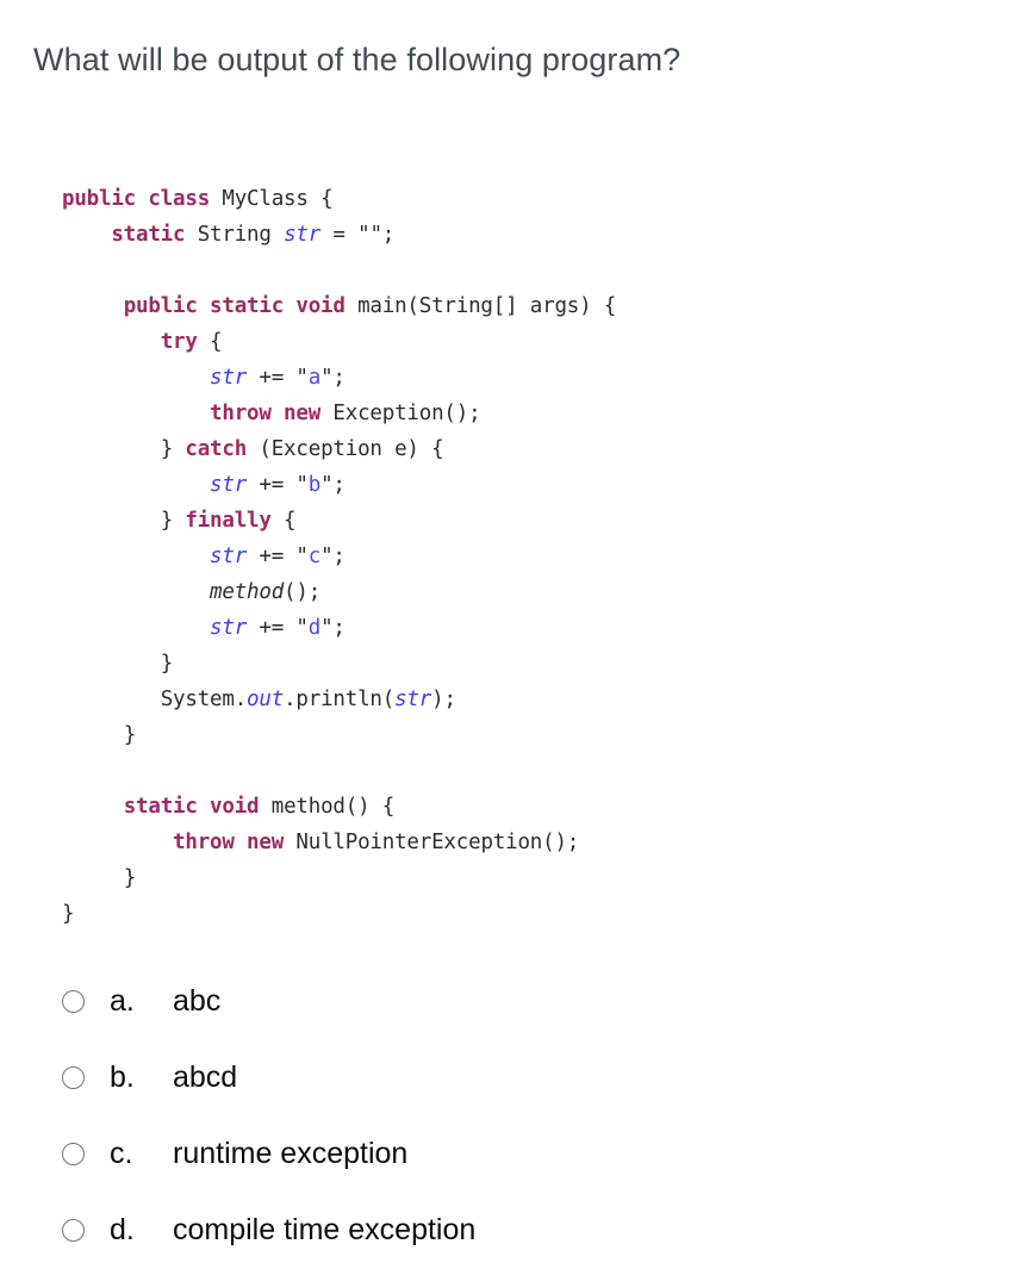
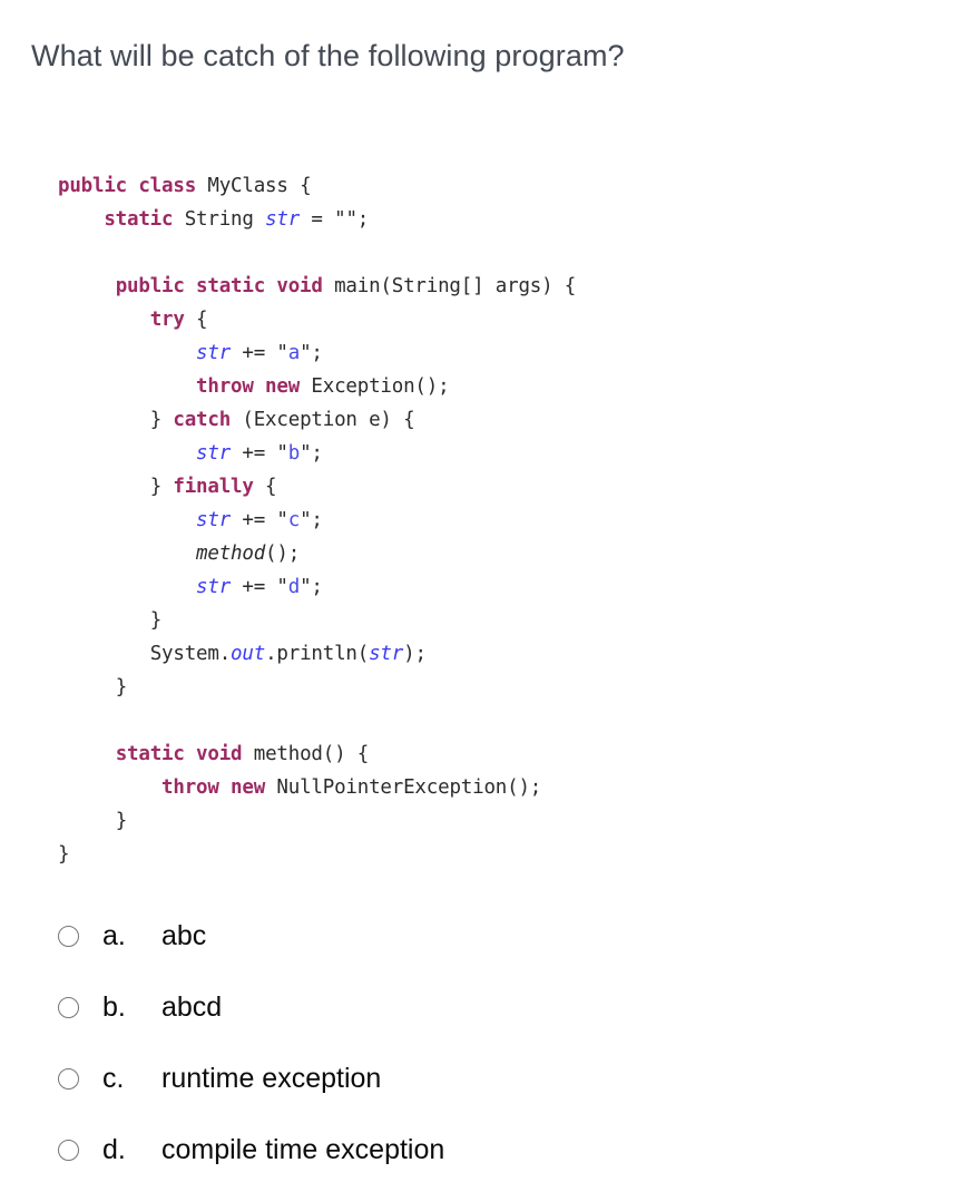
- What will be output of the following program?
+ What will be catch of the following program?
  public class MyClass {
  static String str = "";
  public static void main(String[] args) {
  try {
  str += "a";
  throw new Exception();
  } catch (Exception e) {
  str += "b";
  } finally {
  str += "c";
  method();
  str += "d";
  }
  System.out.println(str);
  }
  static void method() {
  throw new NullPointerException();
  }
  }
  a.
  abc
  b.
  abcd
  c.
  runtime exception
  d.
  compile time exception
